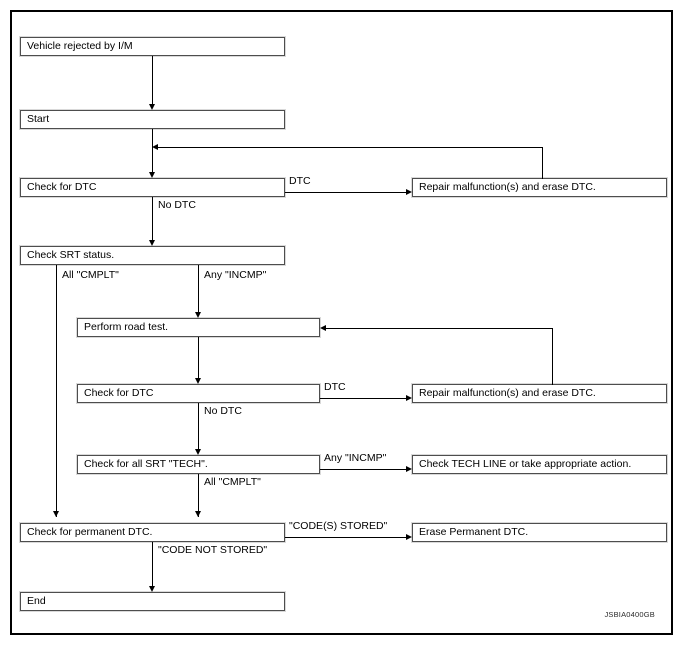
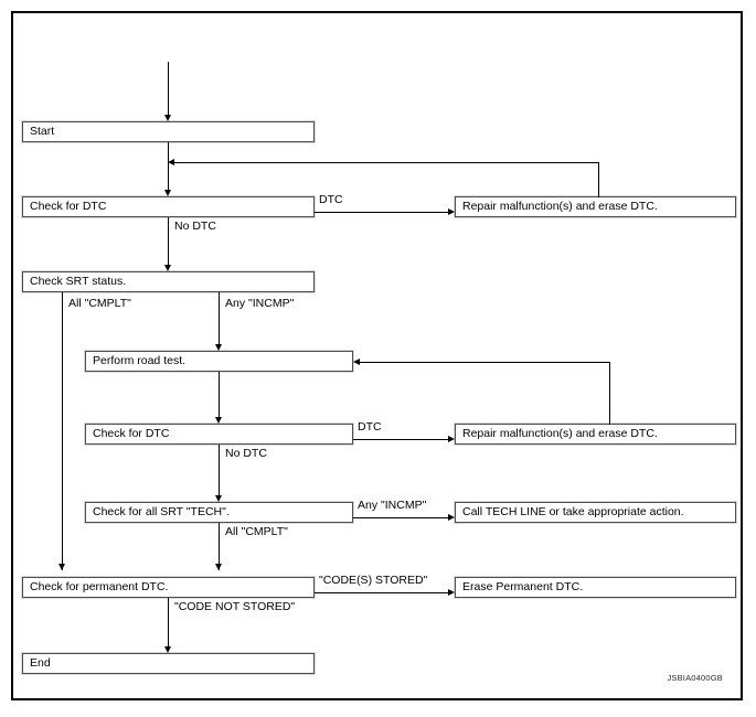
- Vehicle rejected by I/M
  Start
  Check for DTC
  Repair malfunction(s) and erase DTC.
  Check SRT status.
  Perform road test.
  Check for DTC
  Repair malfunction(s) and erase DTC.
  Check for all SRT "TECH".
- Check TECH LINE or take appropriate action.
+ Call TECH LINE or take appropriate action.
  Check for permanent DTC.
  Erase Permanent DTC.
  End
  DTC
  No DTC
  All "CMPLT"
  Any "INCMP"
  DTC
  No DTC
  Any "INCMP"
  All "CMPLT"
  "CODE(S) STORED"
  "CODE NOT STORED"
  JSBIA0400GB
